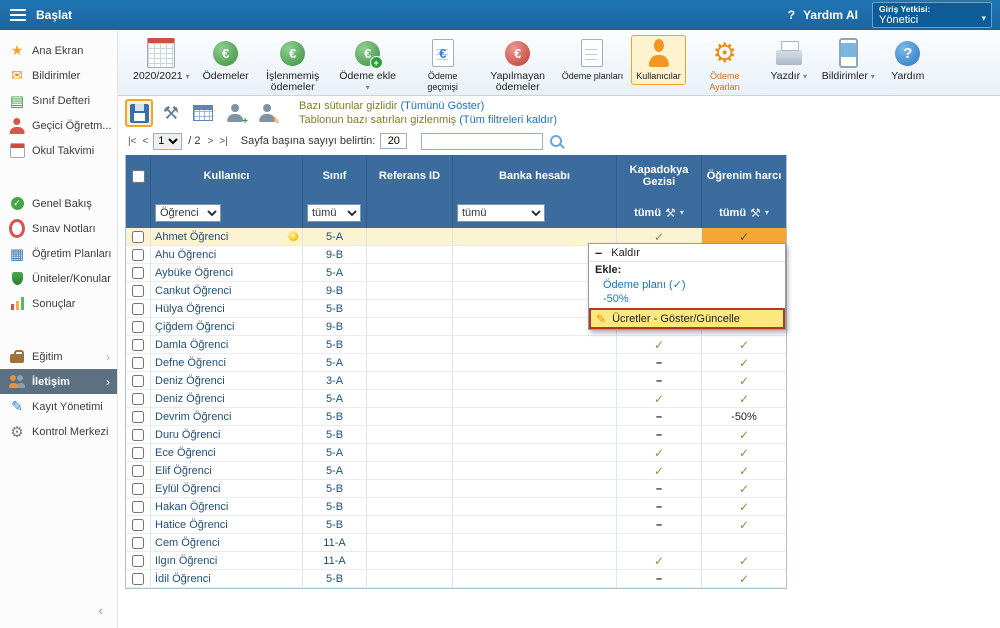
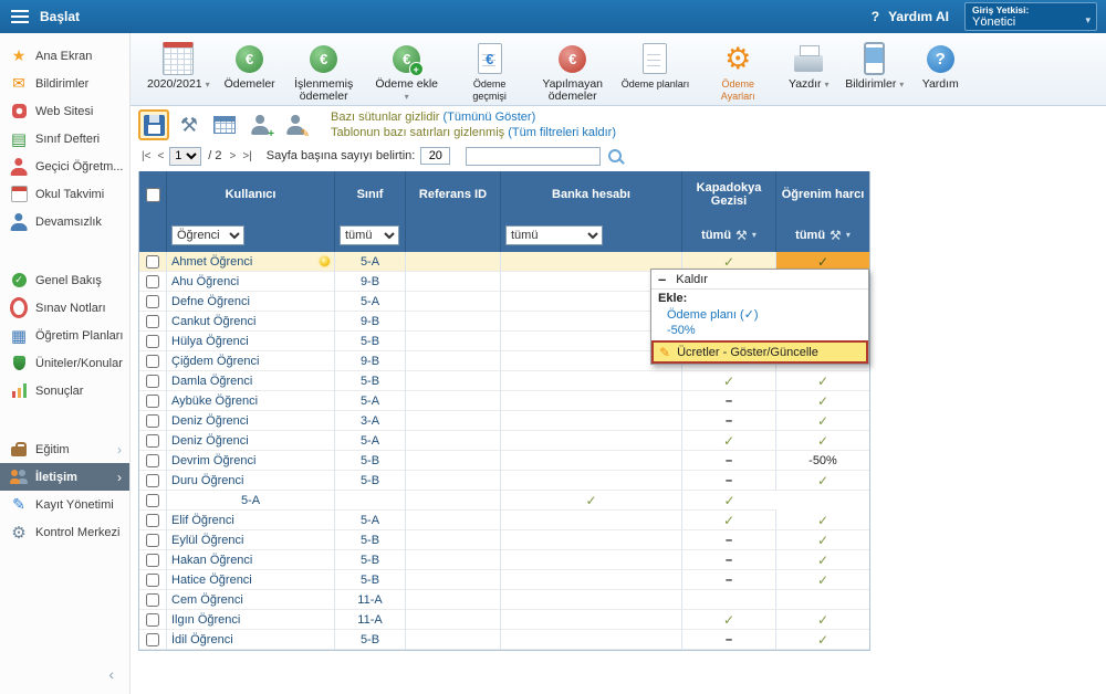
  Başlat
  ?
  Yardım AI
  Giriş Yetkisi:
  Yönetici
  ▾
  Ana Ekran
  Bildirimler
+ Web Sitesi
  Sınıf Defteri
  Geçici Öğretm...
  Okul Takvimi
+ Devamsızlık
  Genel Bakış
  Sınav Notları
  Öğretim Planları
  Üniteler/Konular
  Sonuçlar
  Eğitim
  ›
  İletişim
  ›
  Kayıt Yönetimi
  Kontrol Merkezi
  ‹
  2020/2021 ▾
  Ödemeler
  İşlenmemiş ödemeler
  Ödeme ekle ▾
  Ödeme geçmişi
  Yapılmayan ödemeler
  Ödeme planları
- Kullanıcılar
  Ödeme Ayarları
  Yazdır ▾
  Bildirimler ▾
  Yardım
  ⚒
  +
  ✎
  Bazı sütunlar gizlidir (Tümünü Göster)
  Tablonun bazı satırları gizlenmiş (Tüm filtreleri kaldır)
  |<
  <
  1
  / 2
  >
  >|
  Sayfa başına sayıyı belirtin:
  20
  Kullanıcı
  Sınıf
  Referans ID
  Banka hesabı
  Kapadokya Gezisi
  Öğrenim harcı
  Öğrenci
  tümü
  tümü
  tümü
  ⚒
  ▾
  tümü
  ⚒
  ▾
  Ahmet Öğrenci
  5-A
  ✓
  ✓
  Ahu Öğrenci
  9-B
- Aybüke Öğrenci
+ Defne Öğrenci
  5-A
  Cankut Öğrenci
  9-B
  Hülya Öğrenci
  5-B
  Çiğdem Öğrenci
  9-B
  Damla Öğrenci
  5-B
  ✓
  ✓
- Defne Öğrenci
+ Aybüke Öğrenci
  5-A
  –
  ✓
  Deniz Öğrenci
  3-A
  –
  ✓
  Deniz Öğrenci
  5-A
  ✓
  ✓
  Devrim Öğrenci
  5-B
  –
  -50%
  Duru Öğrenci
  5-B
  –
  ✓
- Ece Öğrenci
  5-A
  ✓
  ✓
  Elif Öğrenci
  5-A
  ✓
  ✓
  Eylül Öğrenci
  5-B
  –
  ✓
  Hakan Öğrenci
  5-B
  –
  ✓
  Hatice Öğrenci
  5-B
  –
  ✓
  Cem Öğrenci
  11-A
  Ilgın Öğrenci
  11-A
  ✓
  ✓
  İdil Öğrenci
  5-B
  –
  ✓
  –
  Kaldır
  Ekle:
  Ödeme planı (✓)
  -50%
  ✎
  Ücretler - Göster/Güncelle
